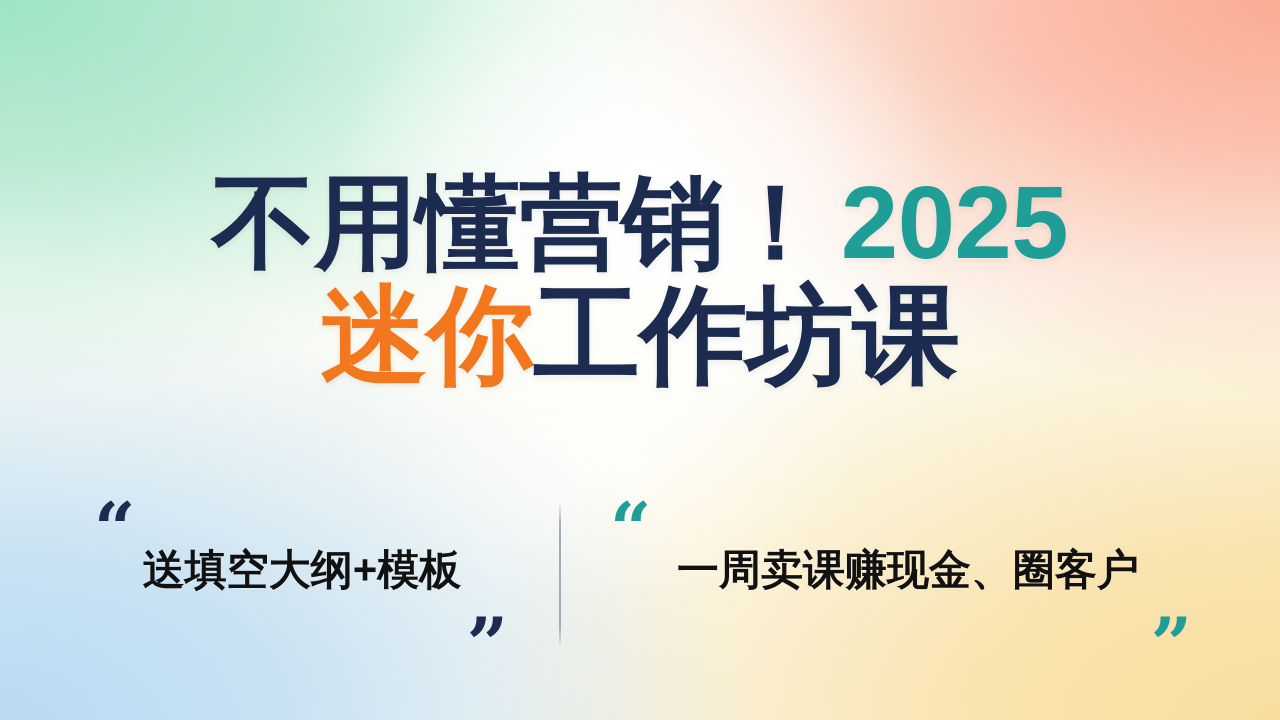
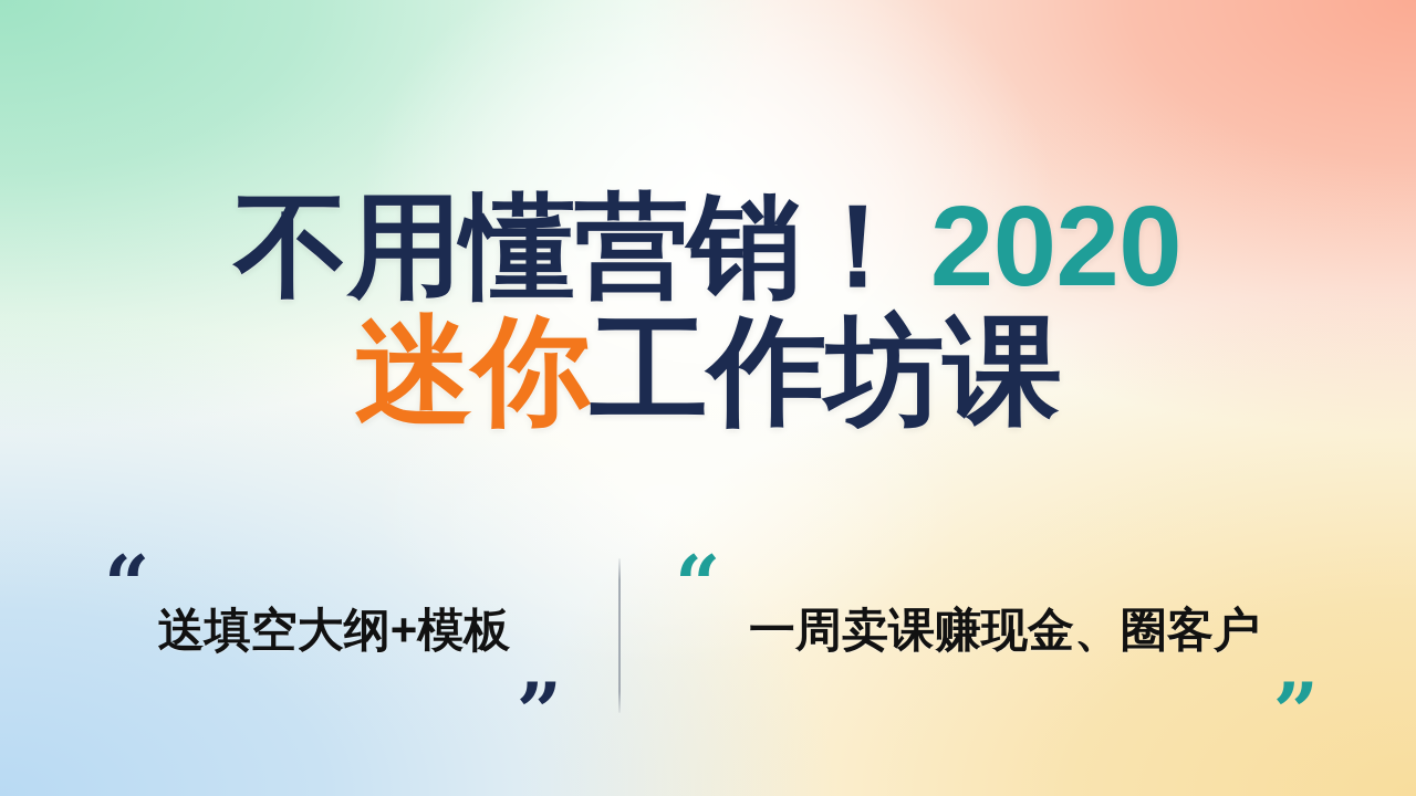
- 不用懂营销！ 2025
+ 不用懂营销！ 2020
  迷你工作坊课
  “
  送填空大纲+模板
  ”
  “
  一周卖课赚现金、圈客户
  ”
